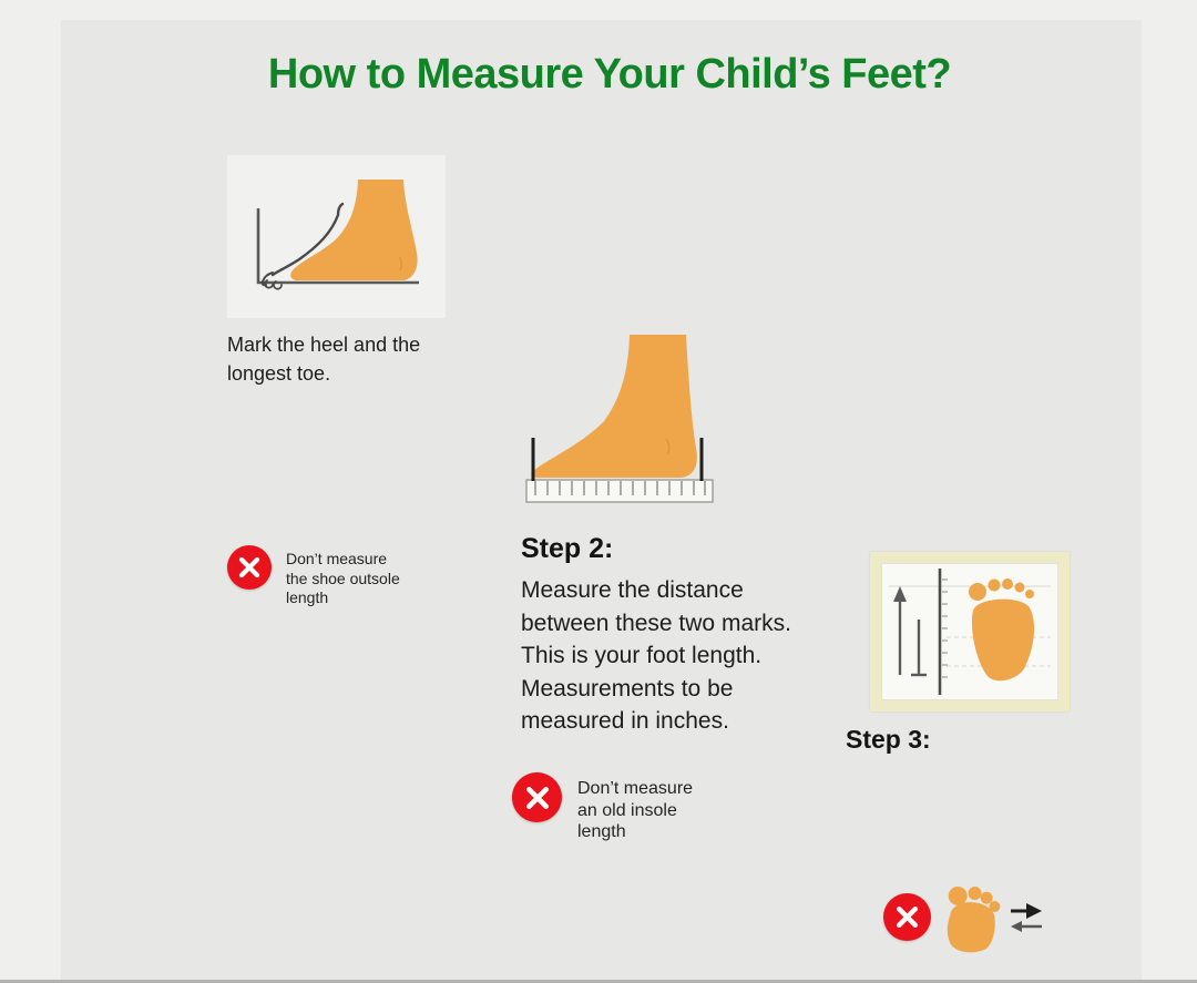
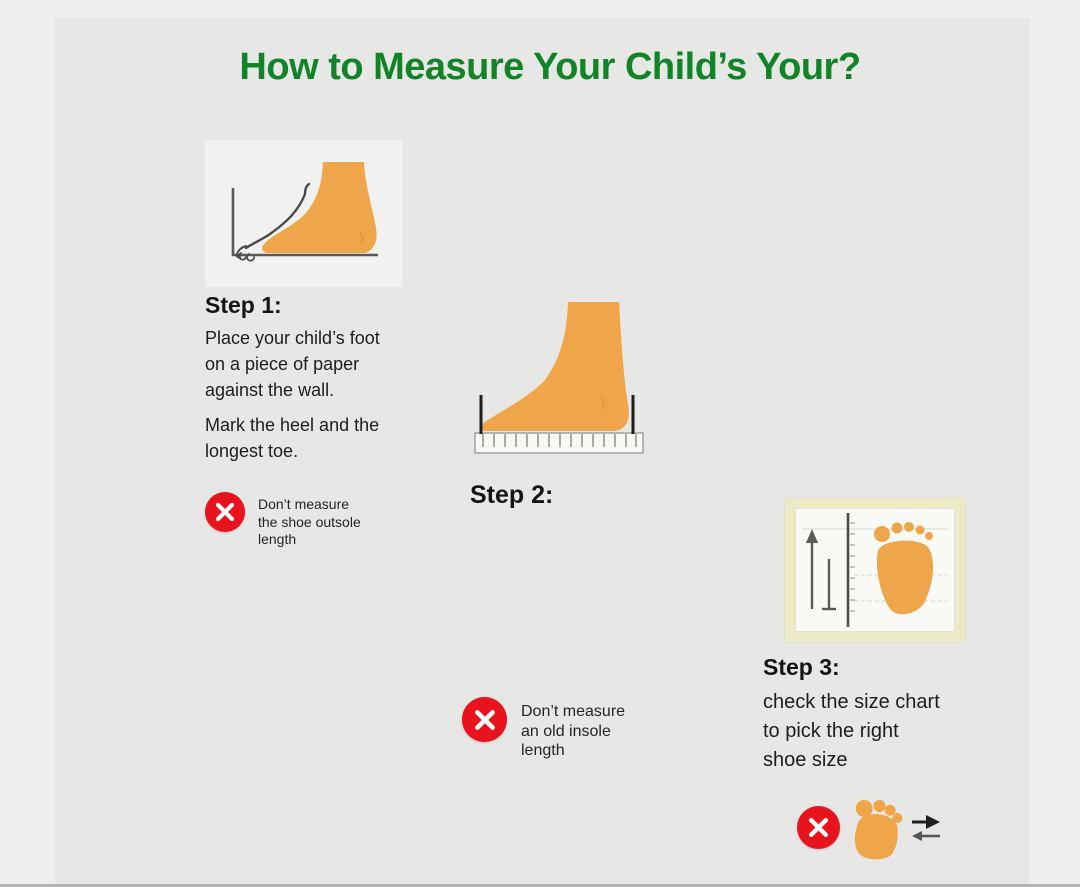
- How to Measure Your Child’s Feet?
+ How to Measure Your Child’s Your?
+ Step 1:
+ Place your child’s foot
+ on a piece of paper
+ against the wall.
  Mark the heel and the
  longest toe.
  Don’t measure
  the shoe outsole
  length
  Step 2:
- Measure the distance
- between these two marks.
- This is your foot length.
- Measurements to be
- measured in inches.
  Don’t measure
  an old insole
  length
  Step 3:
+ check the size chart
+ to pick the right
+ shoe size
